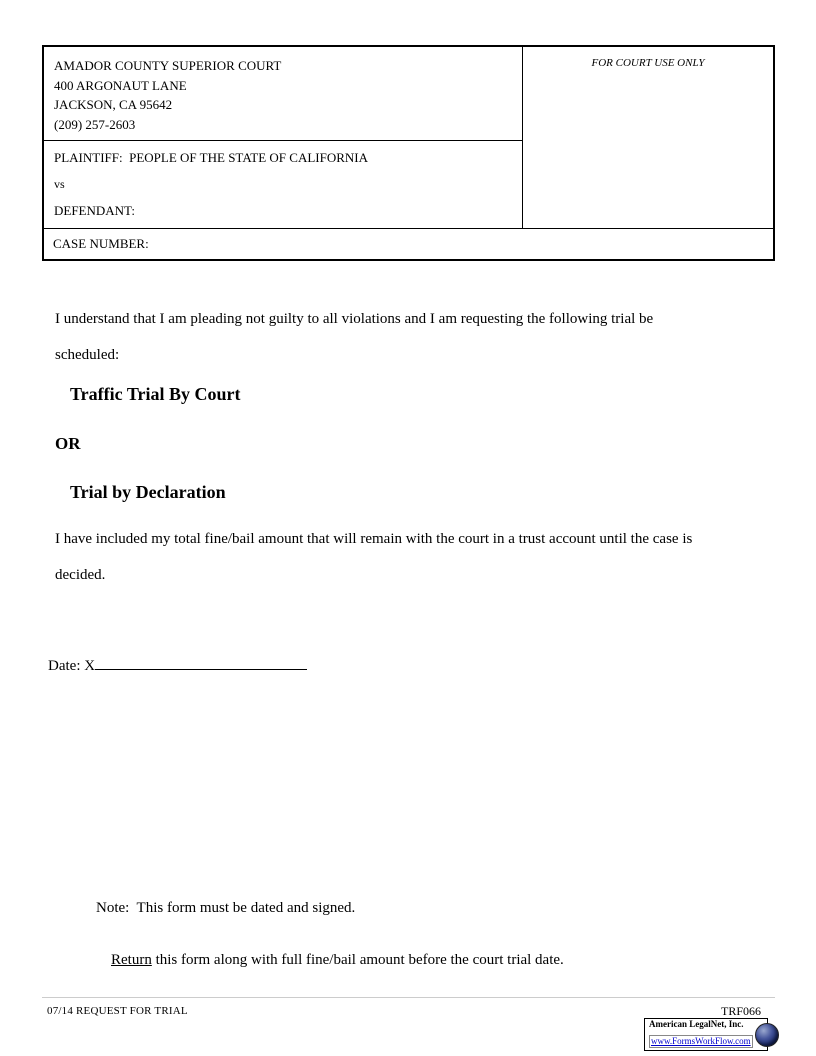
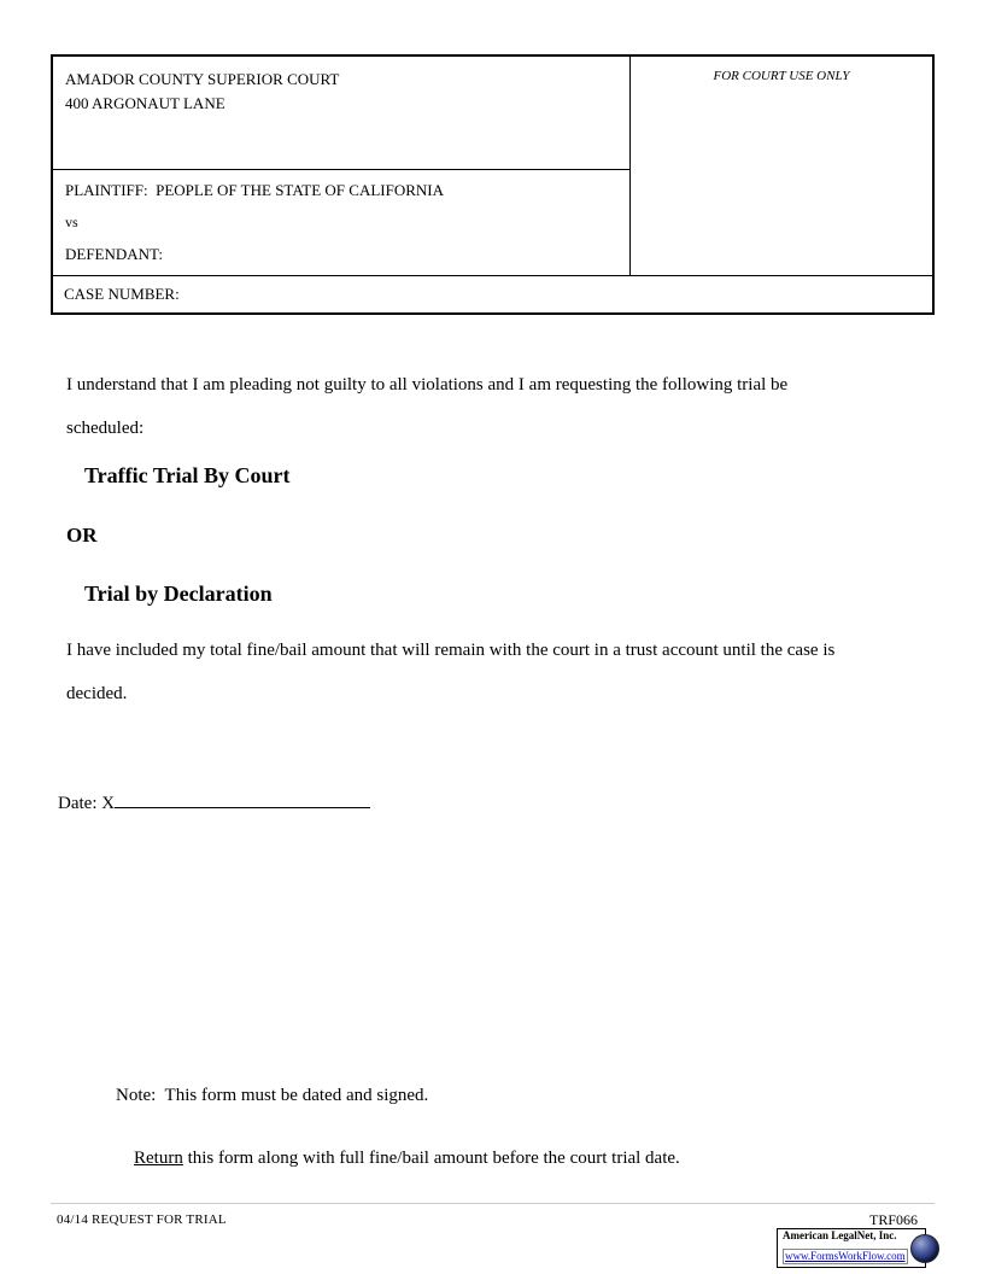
  AMADOR COUNTY SUPERIOR COURT
  400 ARGONAUT LANE
- JACKSON, CA 95642
- (209) 257-2603
  PLAINTIFF: PEOPLE OF THE STATE OF CALIFORNIA
  vs
  DEFENDANT:
  FOR COURT USE ONLY
  CASE NUMBER:
  I understand that I am pleading not guilty to all violations and I am requesting the following trial be
  scheduled:
  Traffic Trial By Court
  OR
  Trial by Declaration
  I have included my total fine/bail amount that will remain with the court in a trust account until the case is
  decided.
  Date: X
  Note: This form must be dated and signed.
  Return this form along with full fine/bail amount before the court trial date.
- 07/14 REQUEST FOR TRIAL
+ 04/14 REQUEST FOR TRIAL
  TRF066
  American LegalNet, Inc.
  www.FormsWorkFlow.com
